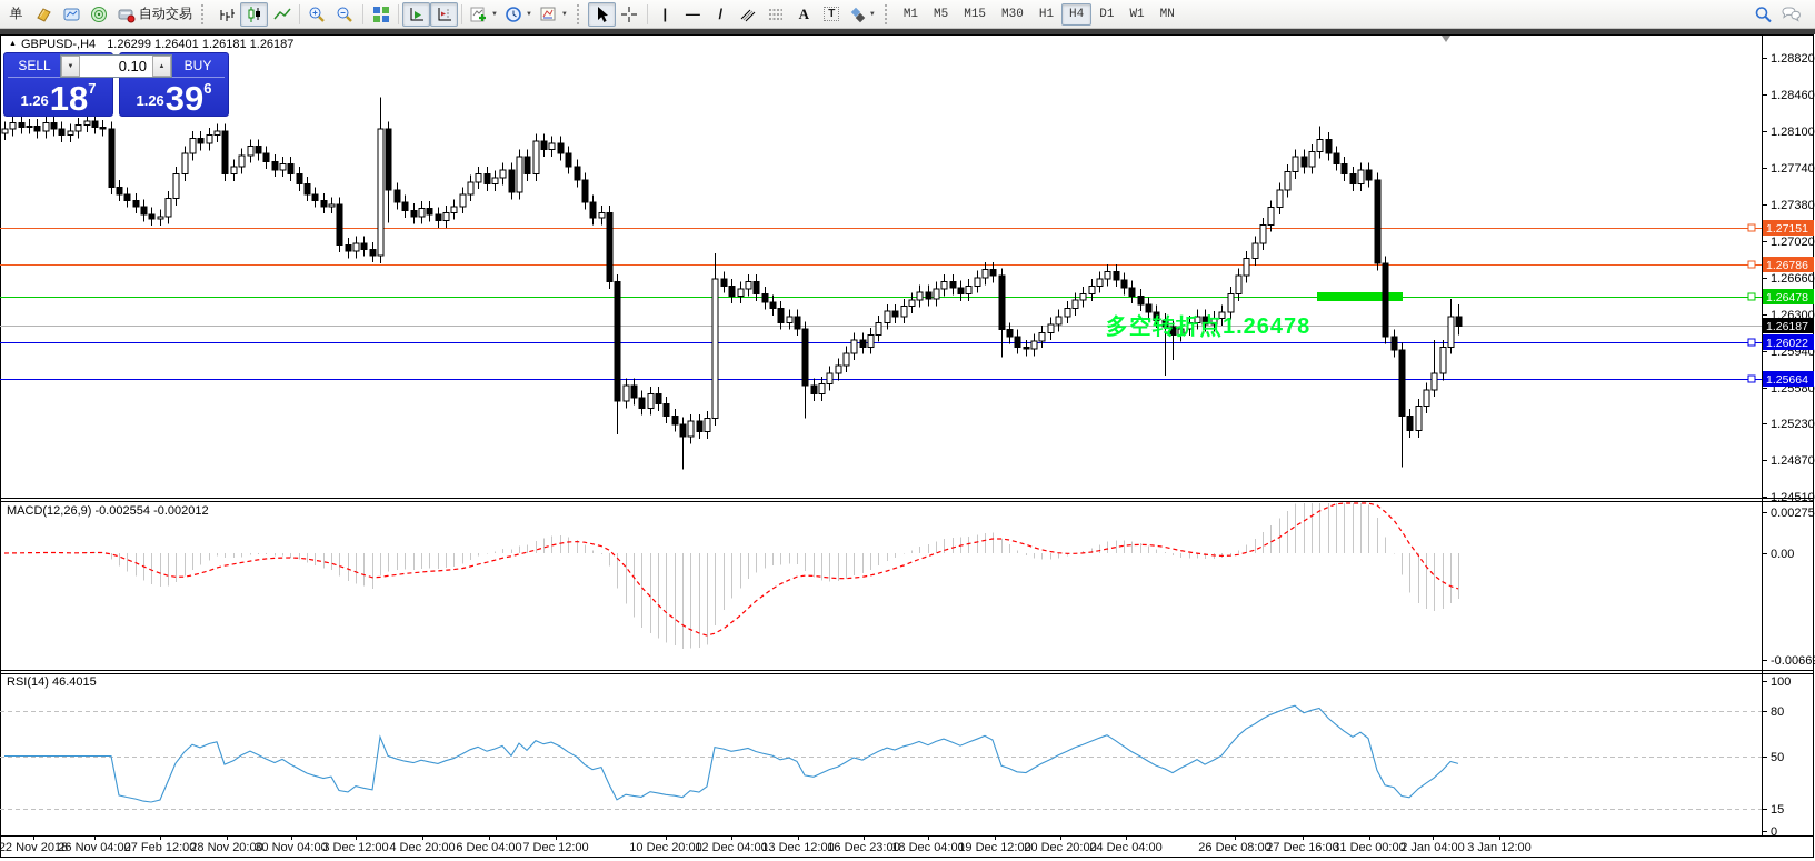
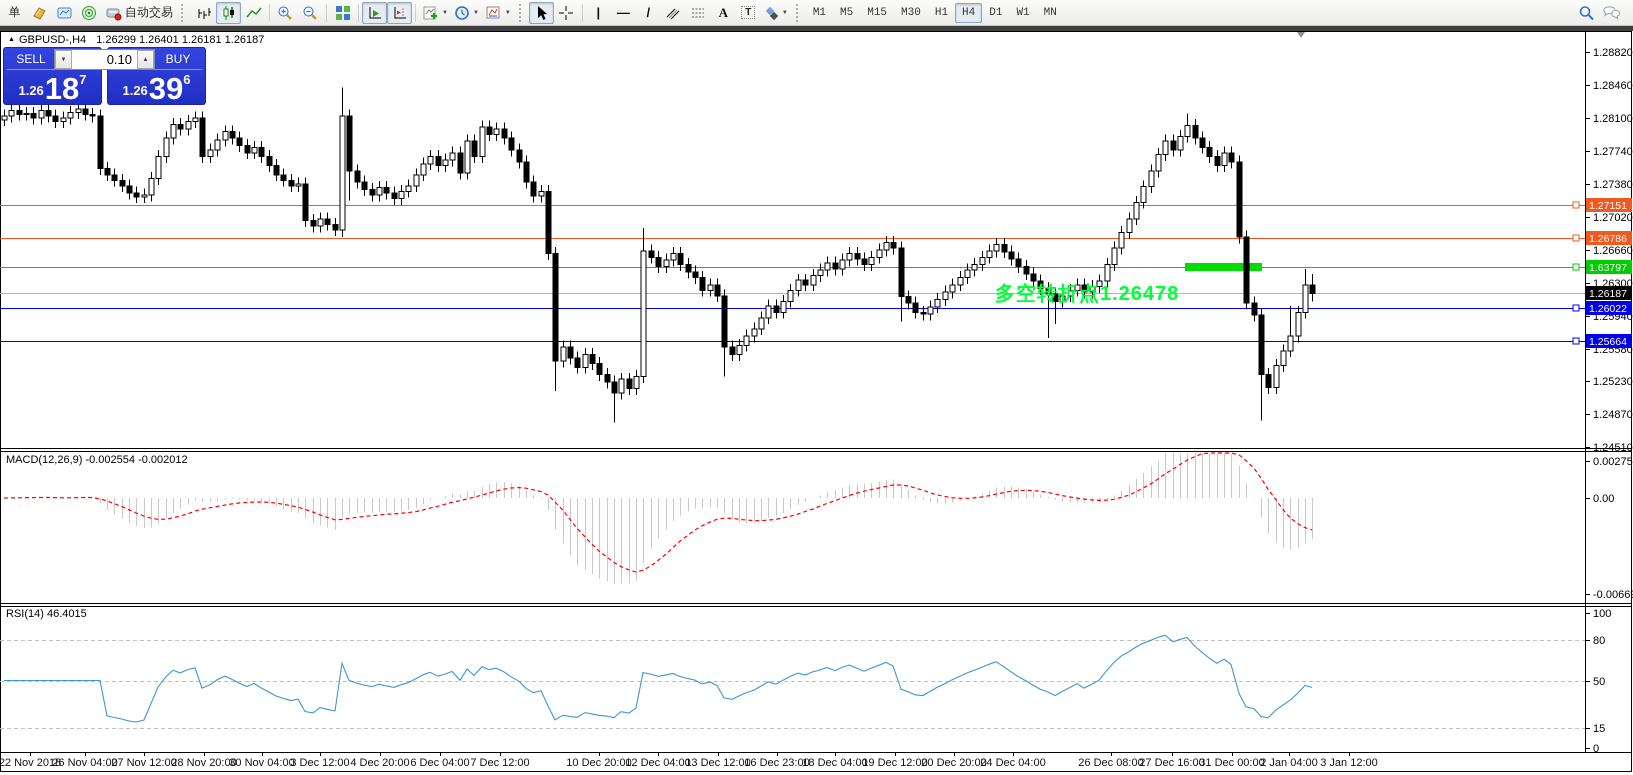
  单
  自动交易
  |
  —
  /
  A
  T
  M1
  M5
  M15
  M30
  H1
  H4
  D1
  W1
  MN
  1.28820
  1.28460
  1.28100
  1.27740
  1.27380
  1.27020
  1.26660
  1.26300
  1.25940
  1.25580
  1.25230
  1.24870
  1.24510
  0.00275
  0.00
  -0.0066
  100
  80
  50
  15
  0
  22 Nov 2018
  26 Nov 04:00
- 27 Feb 12:00
+ 27 Nov 12:00
  28 Nov 20:00
  30 Nov 04:00
  3 Dec 12:00
  4 Dec 20:00
  6 Dec 04:00
  7 Dec 12:00
  10 Dec 20:00
  12 Dec 04:00
  13 Dec 12:00
  16 Dec 23:00
  18 Dec 04:00
  19 Dec 12:00
  20 Dec 20:00
  24 Dec 04:00
  26 Dec 08:00
  27 Dec 16:00
  31 Dec 00:00
  2 Jan 04:00
  3 Jan 12:00
  1.27151
  1.26786
- 1.26478
+ 1.63797
  1.26022
  1.25664
  1.26187
  GBPUSD-,H4 1.26299 1.26401 1.26181 1.26187
  MACD(12,26,9) -0.002554 -0.002012
  RSI(14) 46.4015
  多空转折点1.26478
  SELL
  1.26
  18
  7
  BUY
  1.26
  39
  6
  0.10
